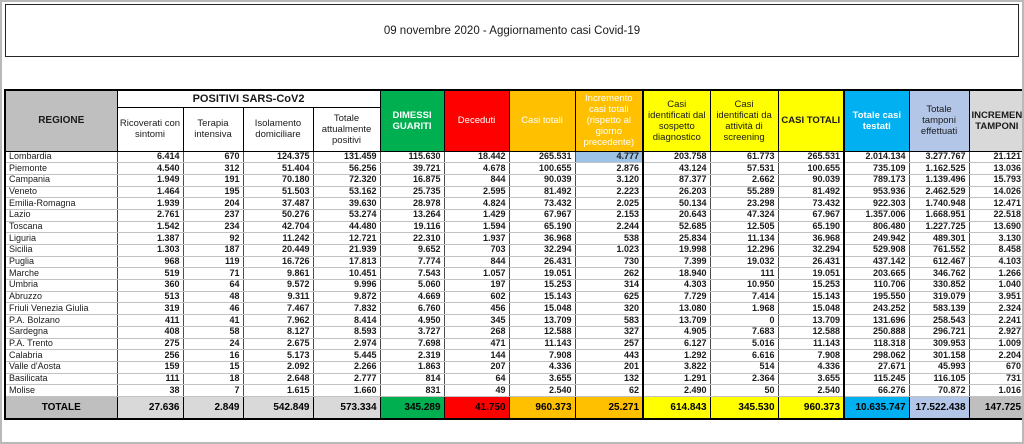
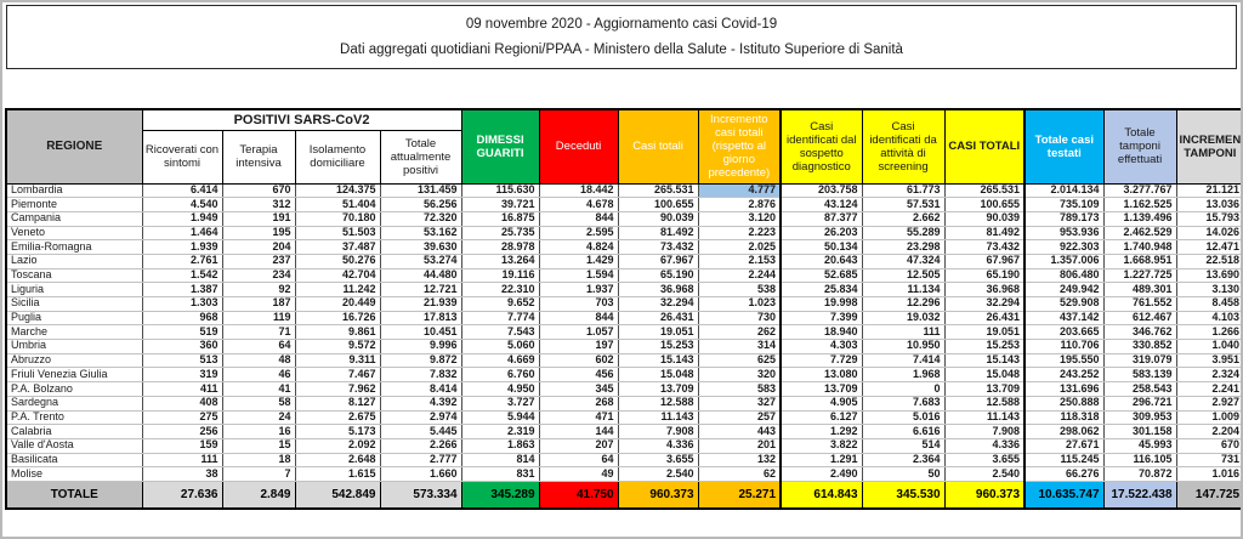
  09 novembre 2020 - Aggiornamento casi Covid-19
+ Dati aggregati quotidiani Regioni/PPAA - Ministero della Salute - Istituto Superiore di Sanità
  REGIONE	POSITIVI SARS-CoV2	DIMESSI GUARITI	Deceduti	Casi totali	Incremento casi totali (rispetto al giorno precedente)	Casi identificati dal sospetto diagnostico	Casi identificati da attività di screening	CASI TOTALI	Totale casi testati	Totale tamponi effettuati	INCREMEN TAMPONI
  Ricoverati con sintomi	Terapia intensiva	Isolamento domiciliare	Totale attualmente positivi
  Lombardia	6.414	670	124.375	131.459	115.630	18.442	265.531	4.777	203.758	61.773	265.531	2.014.134	3.277.767	21.121
  Piemonte	4.540	312	51.404	56.256	39.721	4.678	100.655	2.876	43.124	57.531	100.655	735.109	1.162.525	13.036
  Campania	1.949	191	70.180	72.320	16.875	844	90.039	3.120	87.377	2.662	90.039	789.173	1.139.496	15.793
  Veneto	1.464	195	51.503	53.162	25.735	2.595	81.492	2.223	26.203	55.289	81.492	953.936	2.462.529	14.026
  Emilia-Romagna	1.939	204	37.487	39.630	28.978	4.824	73.432	2.025	50.134	23.298	73.432	922.303	1.740.948	12.471
  Lazio	2.761	237	50.276	53.274	13.264	1.429	67.967	2.153	20.643	47.324	67.967	1.357.006	1.668.951	22.518
  Toscana	1.542	234	42.704	44.480	19.116	1.594	65.190	2.244	52.685	12.505	65.190	806.480	1.227.725	13.690
  Liguria	1.387	92	11.242	12.721	22.310	1.937	36.968	538	25.834	11.134	36.968	249.942	489.301	3.130
  Sicilia	1.303	187	20.449	21.939	9.652	703	32.294	1.023	19.998	12.296	32.294	529.908	761.552	8.458
  Puglia	968	119	16.726	17.813	7.774	844	26.431	730	7.399	19.032	26.431	437.142	612.467	4.103
  Marche	519	71	9.861	10.451	7.543	1.057	19.051	262	18.940	111	19.051	203.665	346.762	1.266
  Umbria	360	64	9.572	9.996	5.060	197	15.253	314	4.303	10.950	15.253	110.706	330.852	1.040
  Abruzzo	513	48	9.311	9.872	4.669	602	15.143	625	7.729	7.414	15.143	195.550	319.079	3.951
  Friuli Venezia Giulia	319	46	7.467	7.832	6.760	456	15.048	320	13.080	1.968	15.048	243.252	583.139	2.324
  P.A. Bolzano	411	41	7.962	8.414	4.950	345	13.709	583	13.709	0	13.709	131.696	258.543	2.241
- Sardegna	408	58	8.127	8.593	3.727	268	12.588	327	4.905	7.683	12.588	250.888	296.721	2.927
+ Sardegna	408	58	8.127	4.392	3.727	268	12.588	327	4.905	7.683	12.588	250.888	296.721	2.927
- P.A. Trento	275	24	2.675	2.974	7.698	471	11.143	257	6.127	5.016	11.143	118.318	309.953	1.009
+ P.A. Trento	275	24	2.675	2.974	5.944	471	11.143	257	6.127	5.016	11.143	118.318	309.953	1.009
  Calabria	256	16	5.173	5.445	2.319	144	7.908	443	1.292	6.616	7.908	298.062	301.158	2.204
  Valle d'Aosta	159	15	2.092	2.266	1.863	207	4.336	201	3.822	514	4.336	27.671	45.993	670
  Basilicata	111	18	2.648	2.777	814	64	3.655	132	1.291	2.364	3.655	115.245	116.105	731
  Molise	38	7	1.615	1.660	831	49	2.540	62	2.490	50	2.540	66.276	70.872	1.016
  TOTALE	27.636	2.849	542.849	573.334	345.289	41.750	960.373	25.271	614.843	345.530	960.373	10.635.747	17.522.438	147.725
